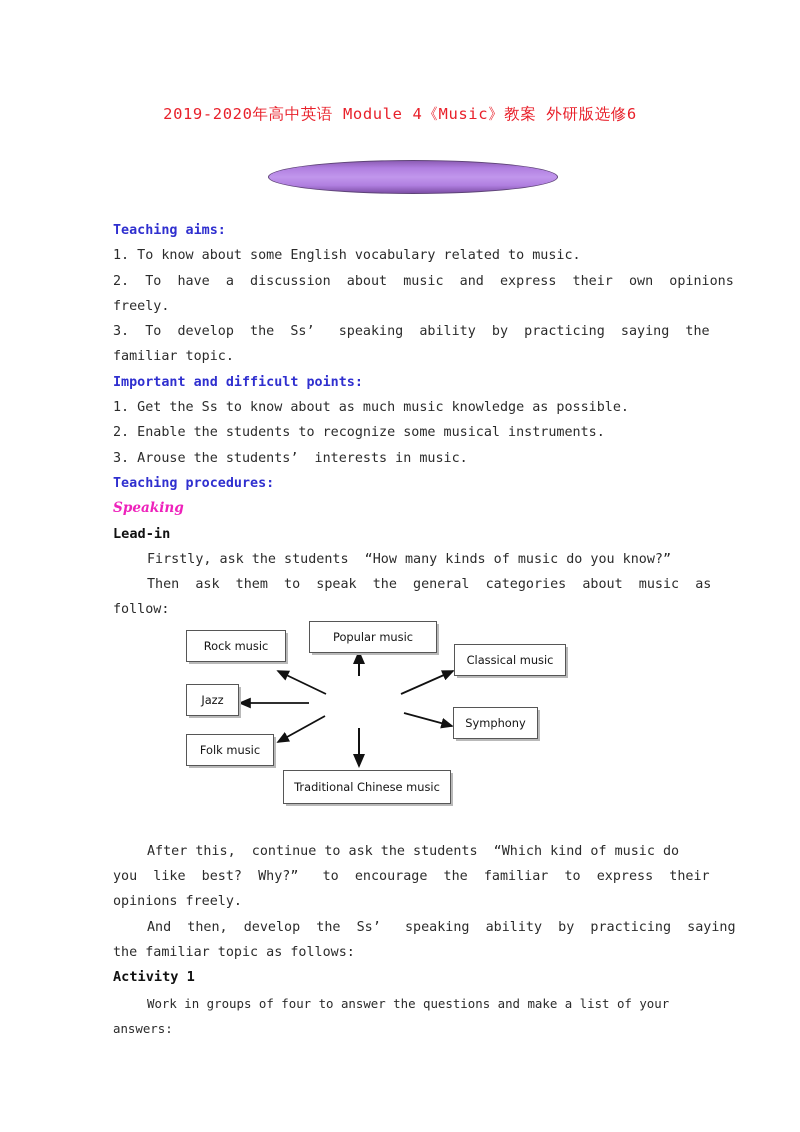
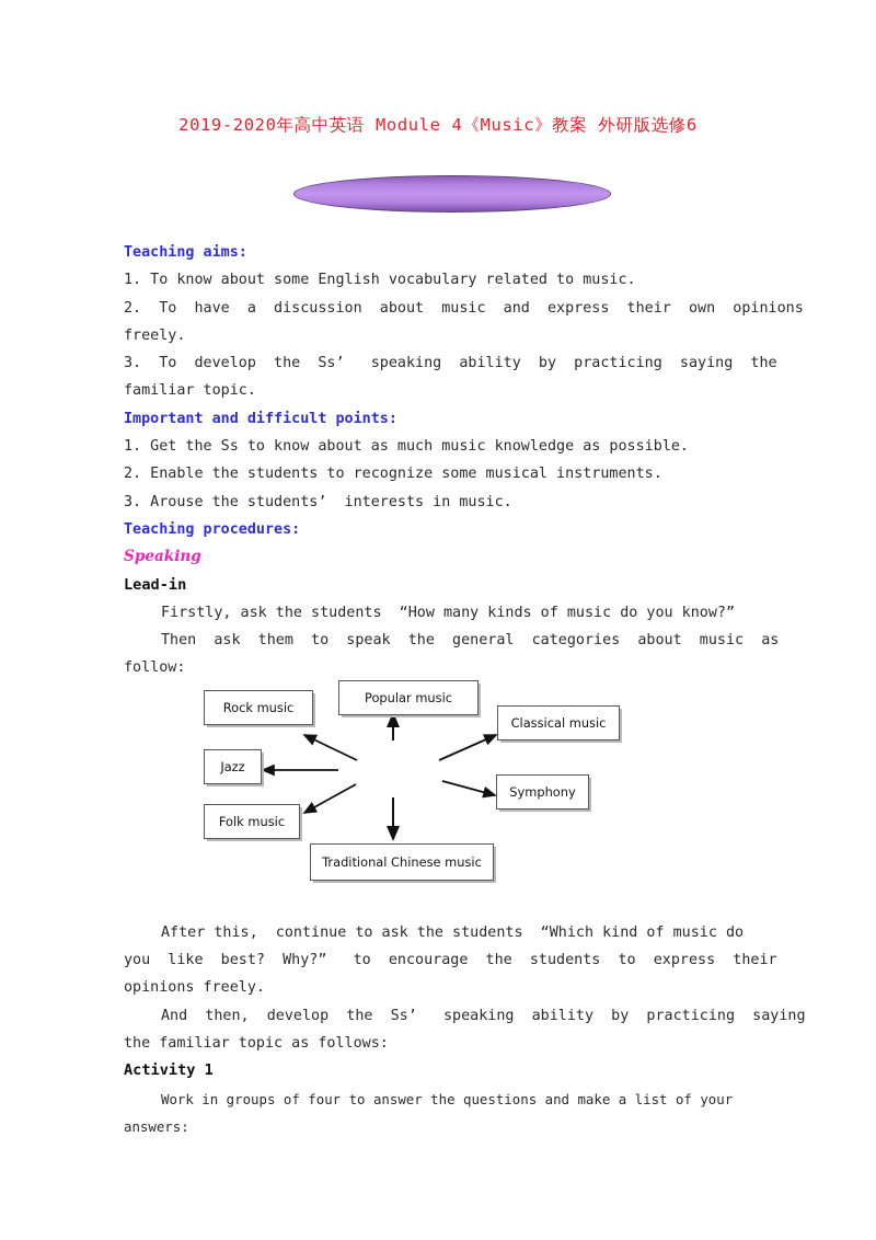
  2019-2020年高中英语 Module 4《Music》教案 外研版选修6
  Teaching aims:
  1. To know about some English vocabulary related to music.
  2. To have a discussion about music and express their own opinions
  freely.
  3. To develop the Ss’ speaking ability by practicing saying the
  familiar topic.
  Important and difficult points:
  1. Get the Ss to know about as much music knowledge as possible.
  2. Enable the students to recognize some musical instruments.
  3. Arouse the students’ interests in music.
  Teaching procedures:
  Speaking
  Lead-in
  Firstly, ask the students “How many kinds of music do you know?”
  Then ask them to speak the general categories about music as
  follow:
  After this, continue to ask the students “Which kind of music do
- you like best? Why?” to encourage the familiar to express their
+ you like best? Why?” to encourage the students to express their
  opinions freely.
  And then, develop the Ss’ speaking ability by practicing saying
  the familiar topic as follows:
  Activity 1
  Work in groups of four to answer the questions and make a list of your
  answers:
  Rock music
  Popular music
  Classical music
  Jazz
  Symphony
  Folk music
  Traditional Chinese music
